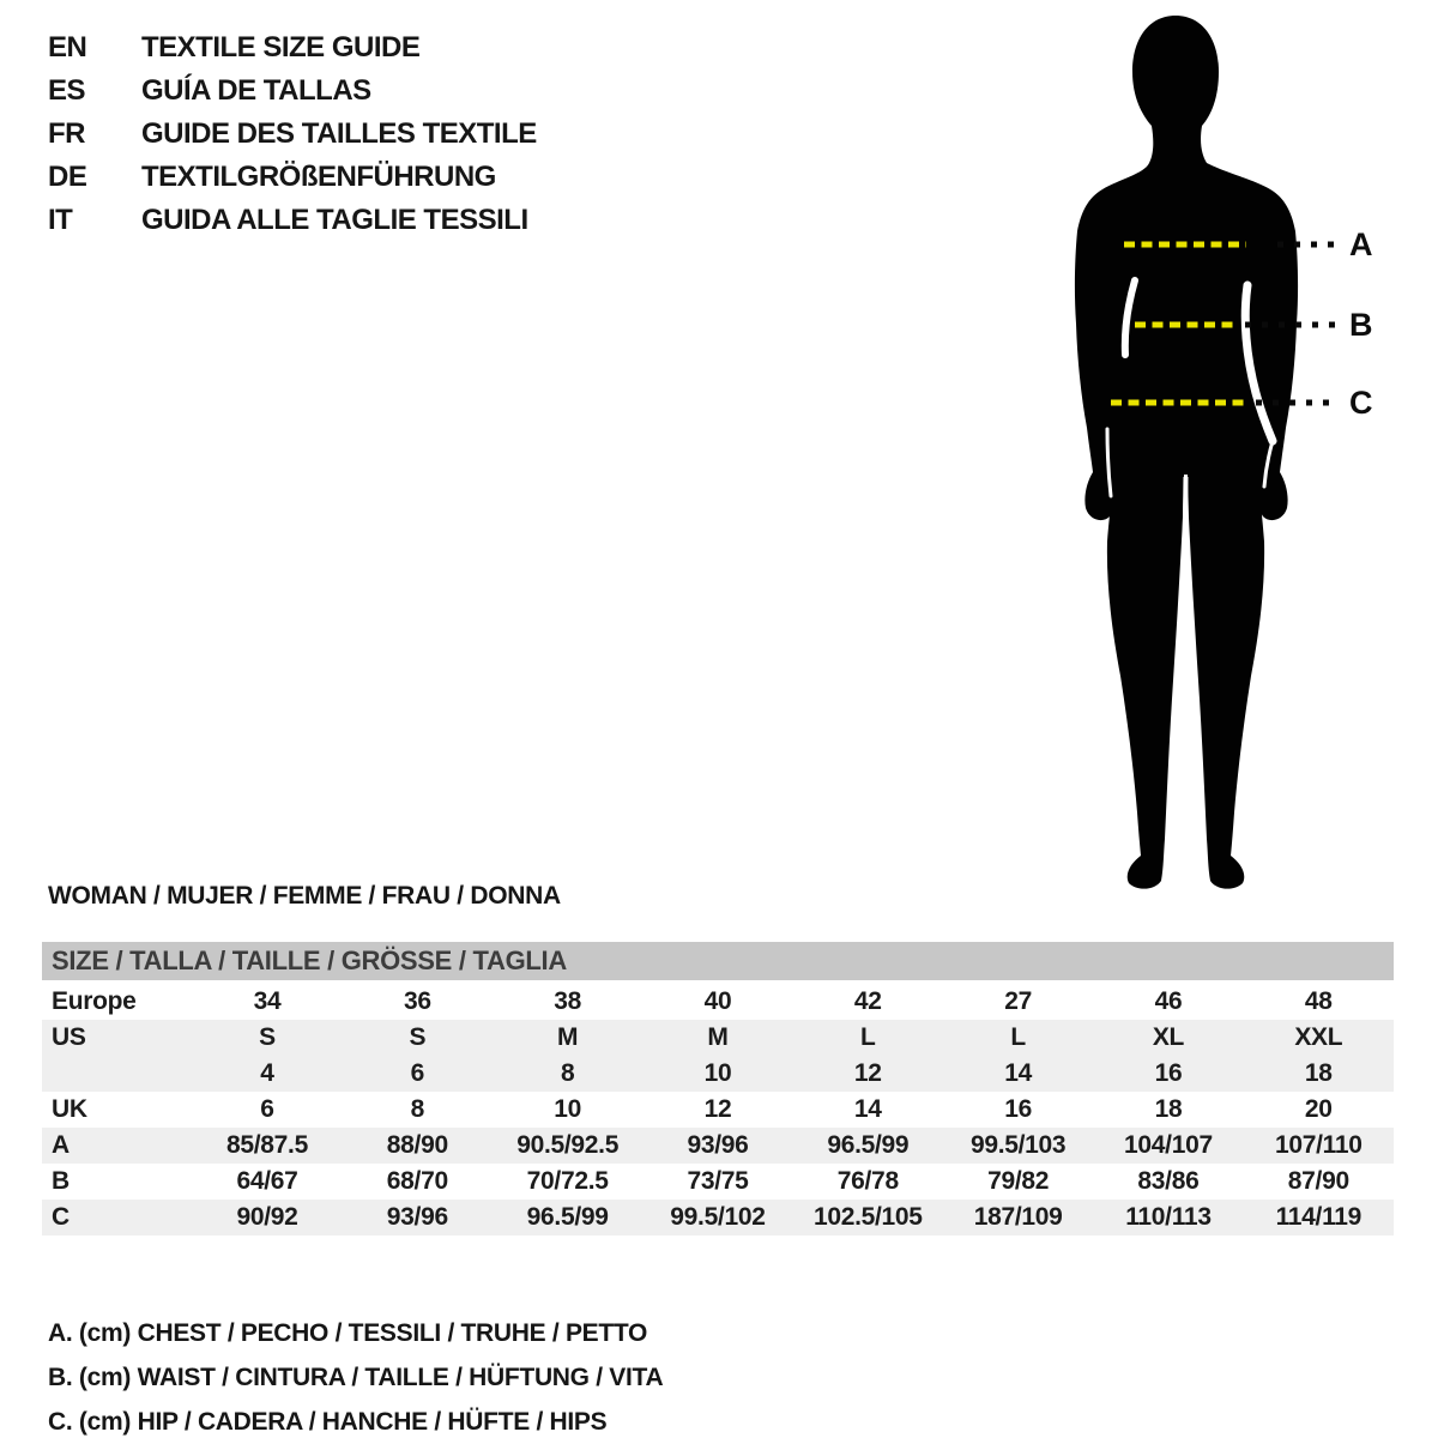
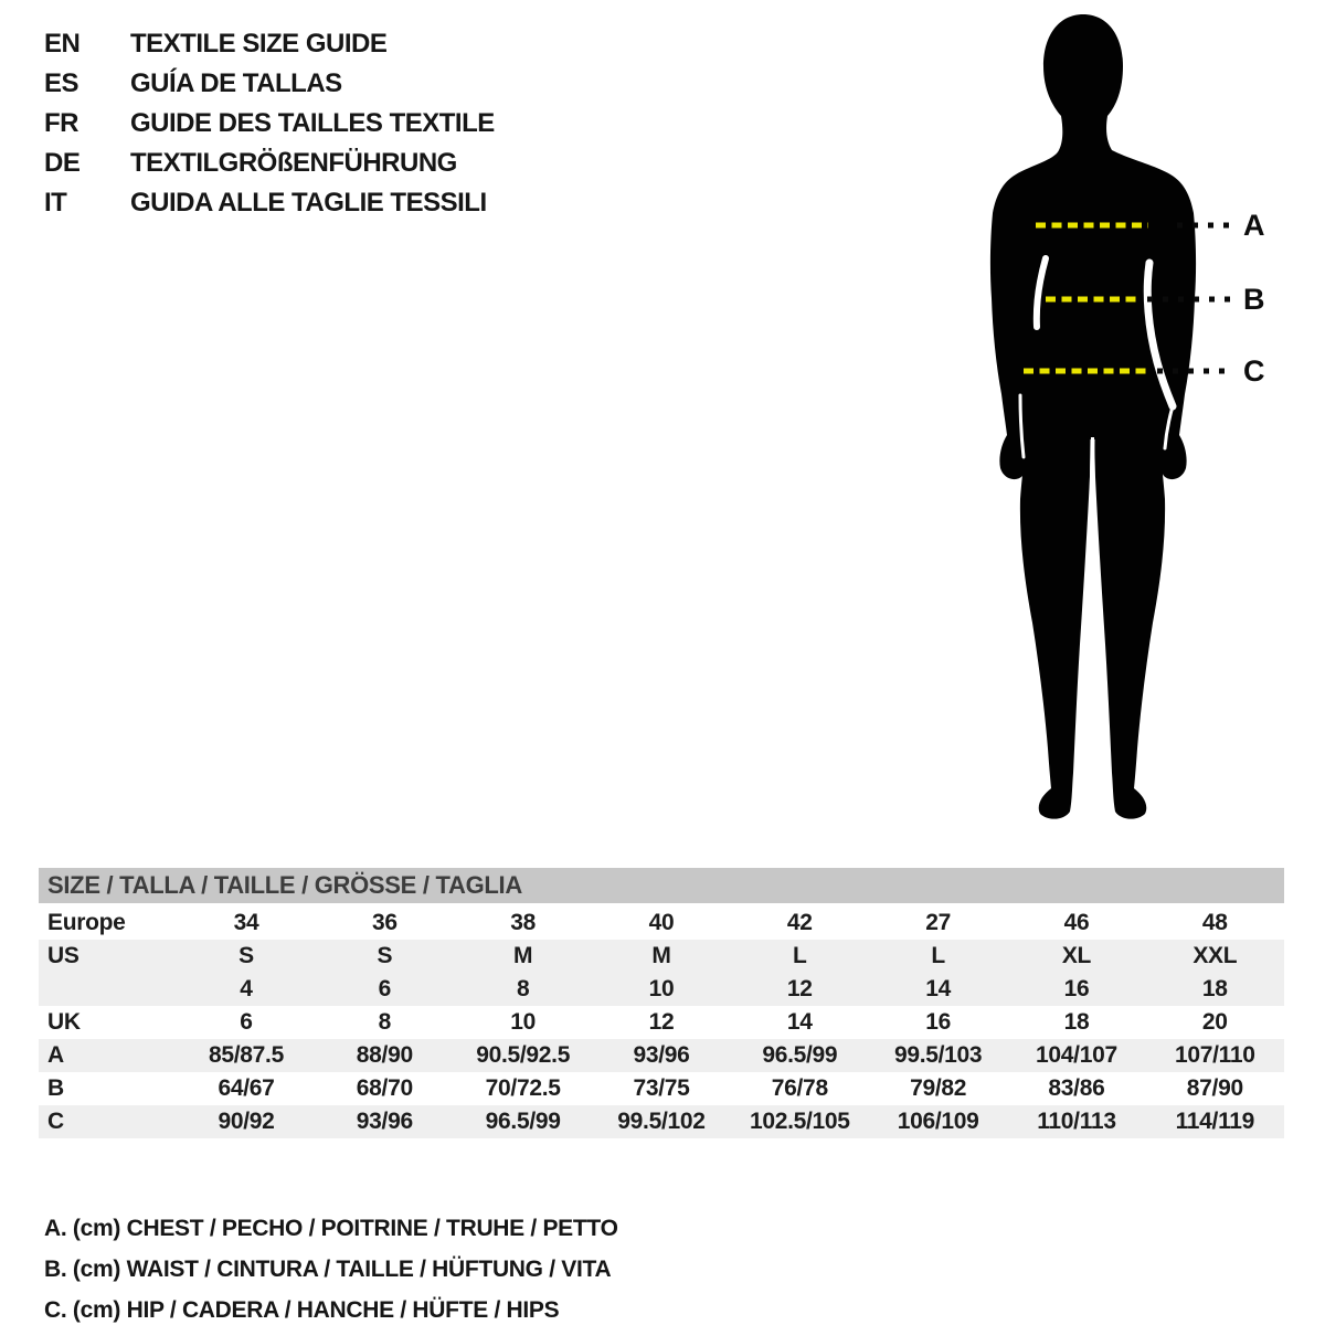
  EN
  TEXTILE SIZE GUIDE
  ES
  GUÍA DE TALLAS
  FR
  GUIDE DES TAILLES TEXTILE
  DE
  TEXTILGRÖßENFÜHRUNG
  IT
  GUIDA ALLE TAGLIE TESSILI
  A
  B
  C
- WOMAN / MUJER / FEMME / FRAU / DONNA
  SIZE / TALLA / TAILLE / GRÖSSE / TAGLIA
  Europe	34	36	38	40	42	27	46	48
  US	S	S	M	M	L	L	XL	XXL
  	4	6	8	10	12	14	16	18
  UK	6	8	10	12	14	16	18	20
  A	85/87.5	88/90	90.5/92.5	93/96	96.5/99	99.5/103	104/107	107/110
  B	64/67	68/70	70/72.5	73/75	76/78	79/82	83/86	87/90
- C	90/92	93/96	96.5/99	99.5/102	102.5/105	187/109	110/113	114/119
+ C	90/92	93/96	96.5/99	99.5/102	102.5/105	106/109	110/113	114/119
- A. (cm) CHEST / PECHO / TESSILI / TRUHE / PETTO
+ A. (cm) CHEST / PECHO / POITRINE / TRUHE / PETTO
  B. (cm) WAIST / CINTURA / TAILLE / HÜFTUNG / VITA
  C. (cm) HIP / CADERA / HANCHE / HÜFTE / HIPS
